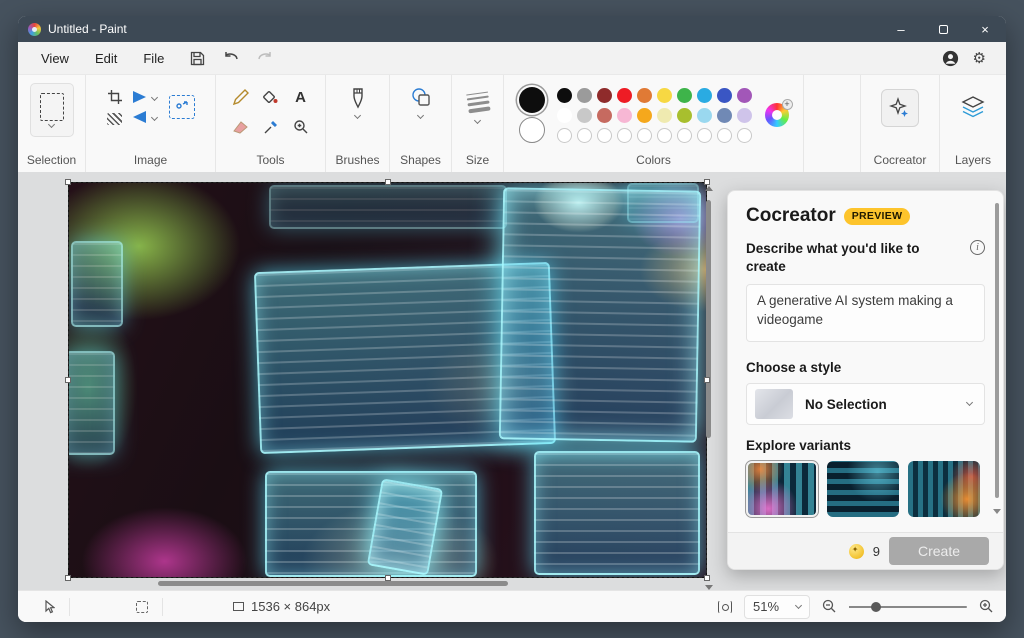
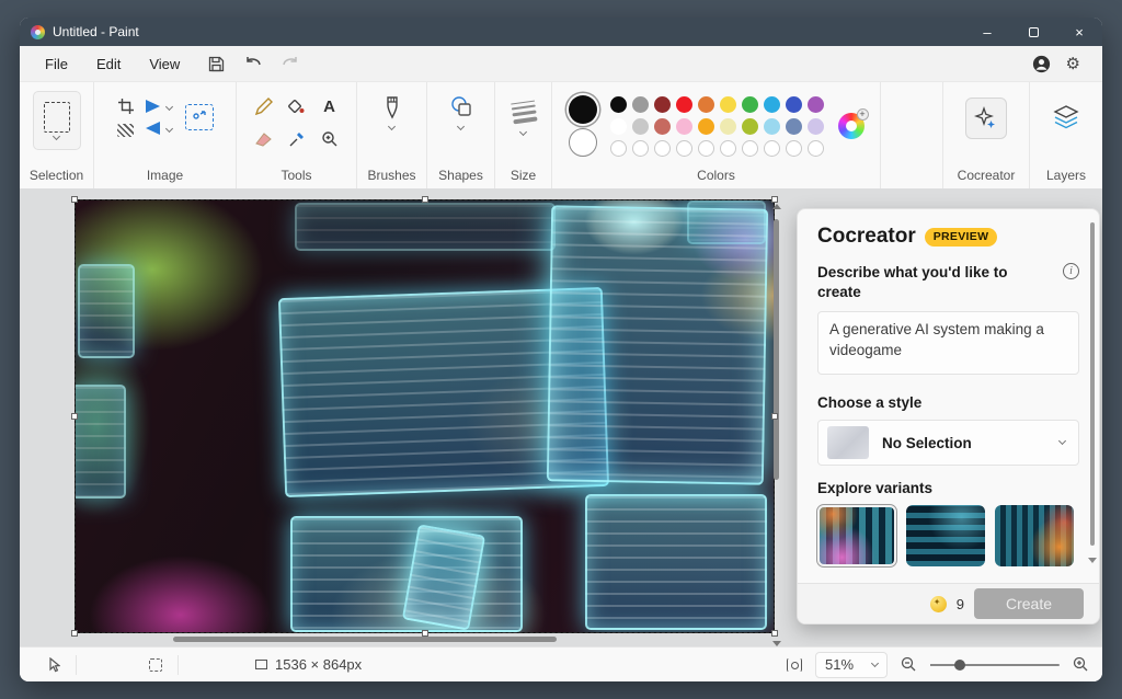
  Untitled - Paint
  –
  ×
- View
+ File
  Edit
- File
+ View
  ⚙
  Selection
  Image
  A
  Tools
  Brushes
  Shapes
  Size
  +
  Colors
  Cocreator
  Layers
  Cocreator
  PREVIEW
  Describe what you'd like to create
  i
  Choose a style
  No Selection
  Explore variants
  9
  Create
  1536 × 864px
  51%
